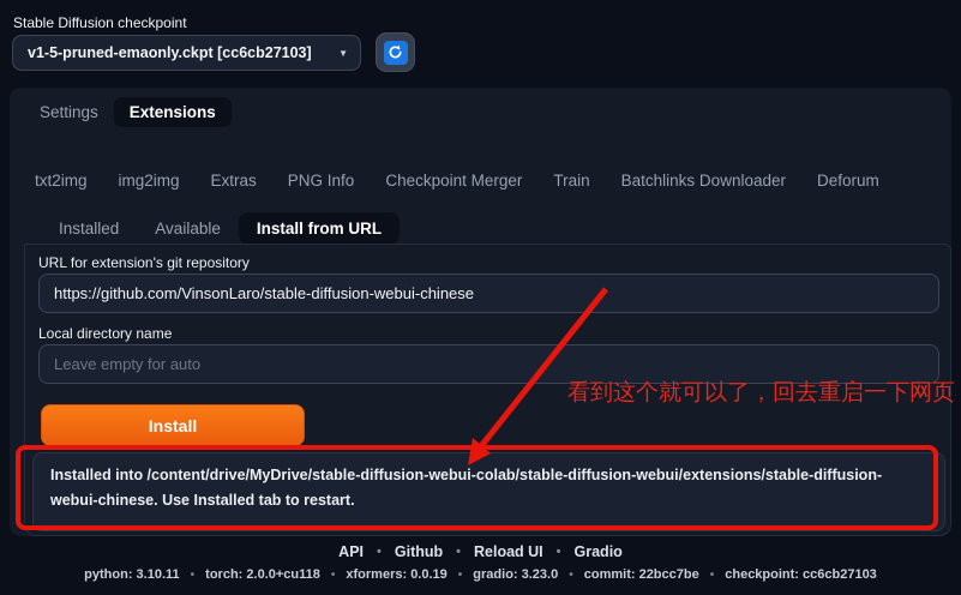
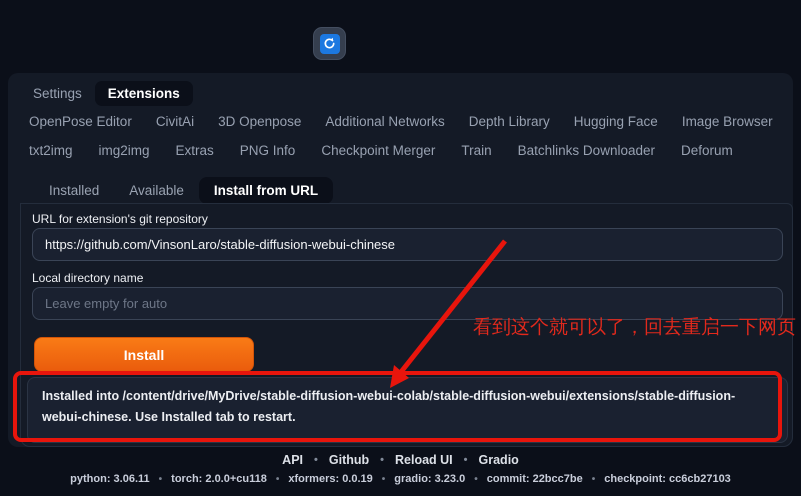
- Stable Diffusion checkpoint
- v1-5-pruned-emaonly.ckpt [cc6cb27103]
- ▼
  Settings
  Extensions
+ OpenPose Editor
+ CivitAi
+ 3D Openpose
+ Additional Networks
+ Depth Library
+ Hugging Face
+ Image Browser
  txt2img
  img2img
  Extras
  PNG Info
  Checkpoint Merger
  Train
  Batchlinks Downloader
  Deforum
  Installed
  Available
  Install from URL
  URL for extension's git repository
  https://github.com/VinsonLaro/stable-diffusion-webui-chinese
  Local directory name
  Leave empty for auto
  Install
  Installed into /content/drive/MyDrive/stable-diffusion-webui-colab/stable-diffusion-webui/extensions/stable-diffusion-webui-chinese. Use Installed tab to restart.
  看到这个就可以了，回去重启一下网页
  API
  •
  Github
  •
  Reload UI
  •
  Gradio
- python: 3.10.11
+ python: 3.06.11
  •
  torch: 2.0.0+cu118
  •
  xformers: 0.0.19
  •
  gradio: 3.23.0
  •
  commit: 22bcc7be
  •
  checkpoint: cc6cb27103
